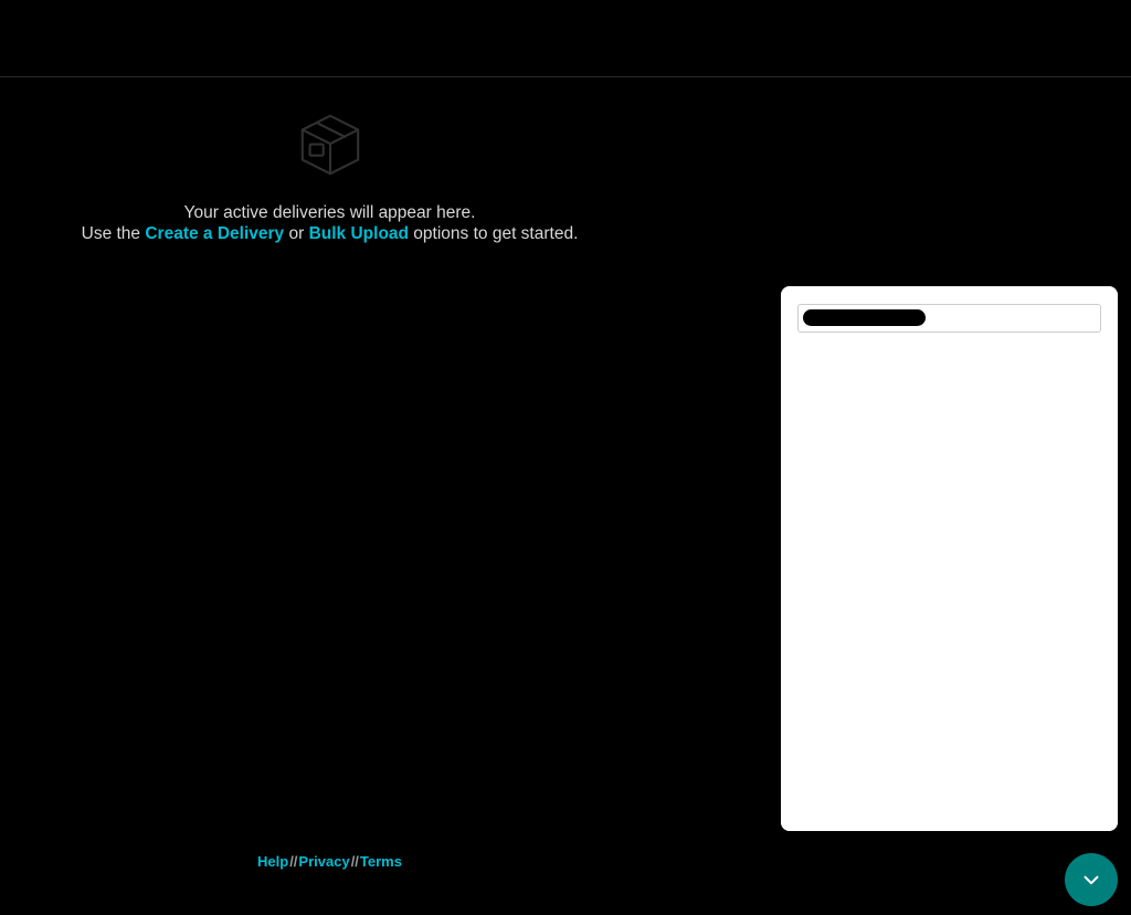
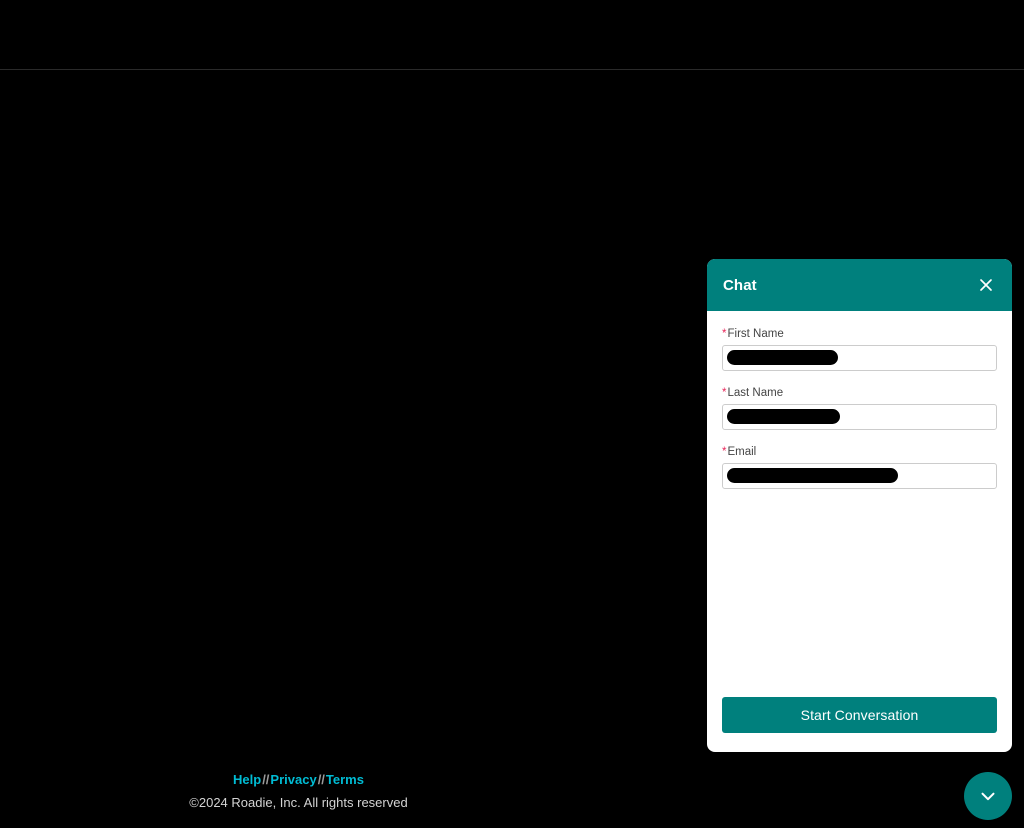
- Your active deliveries will appear here.
- Use the Create a Delivery or Bulk Upload options to get started.
  Help//Privacy//Terms
+ ©2024 Roadie, Inc. All rights reserved
+ Chat
+ *First Name
+ *Last Name
+ *Email
+ Start Conversation
